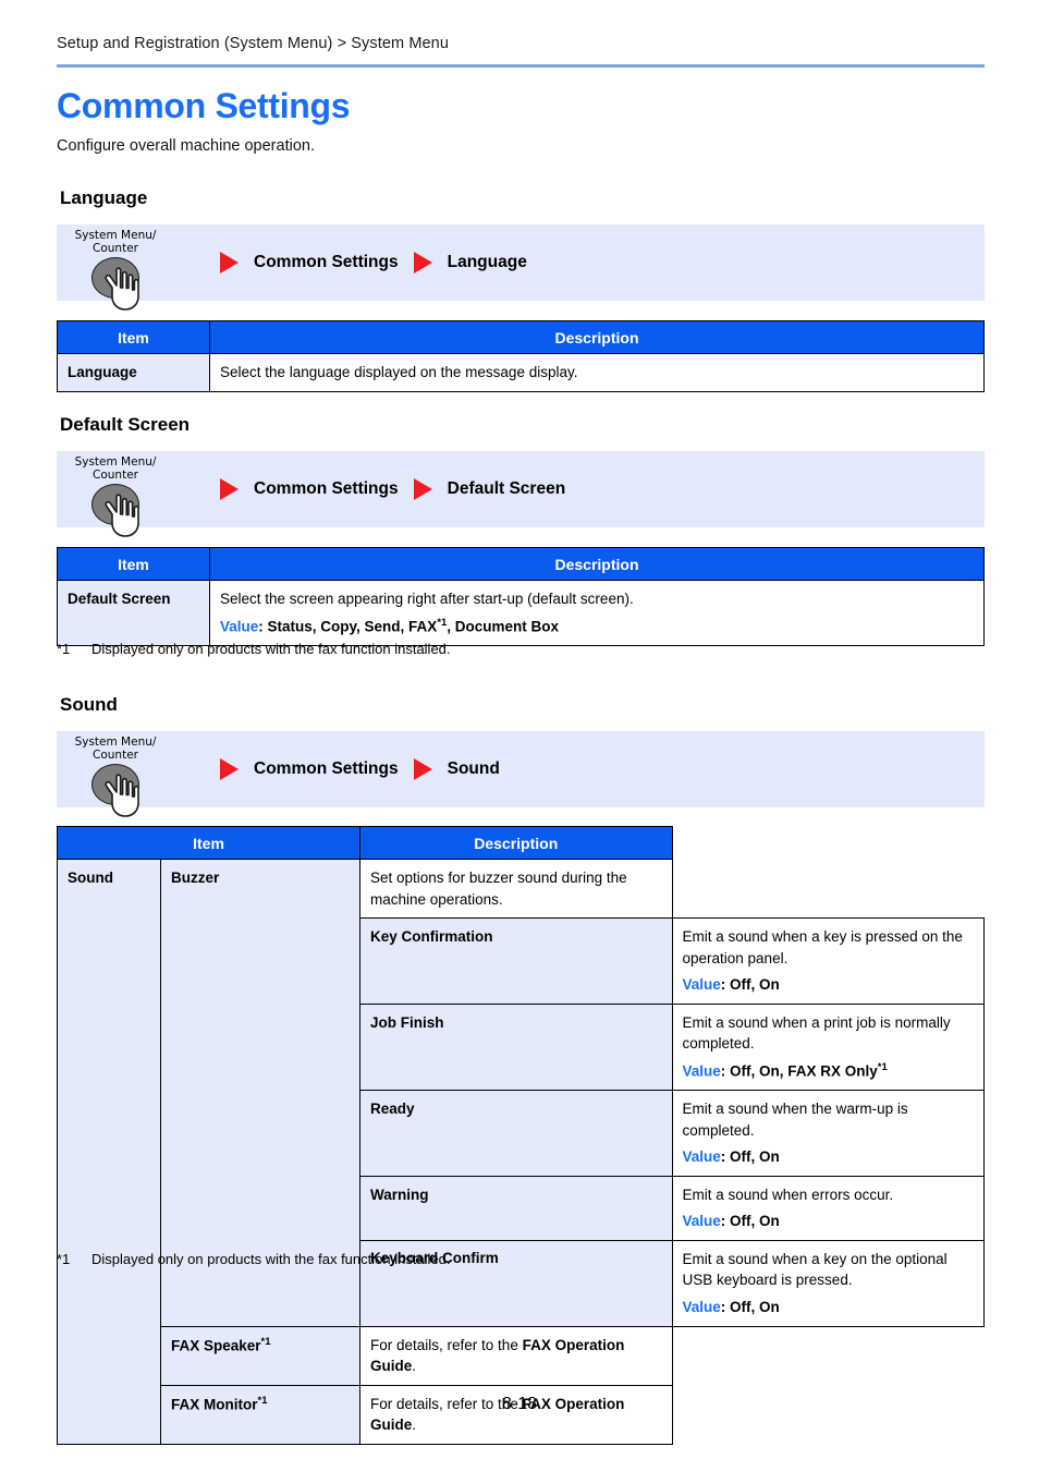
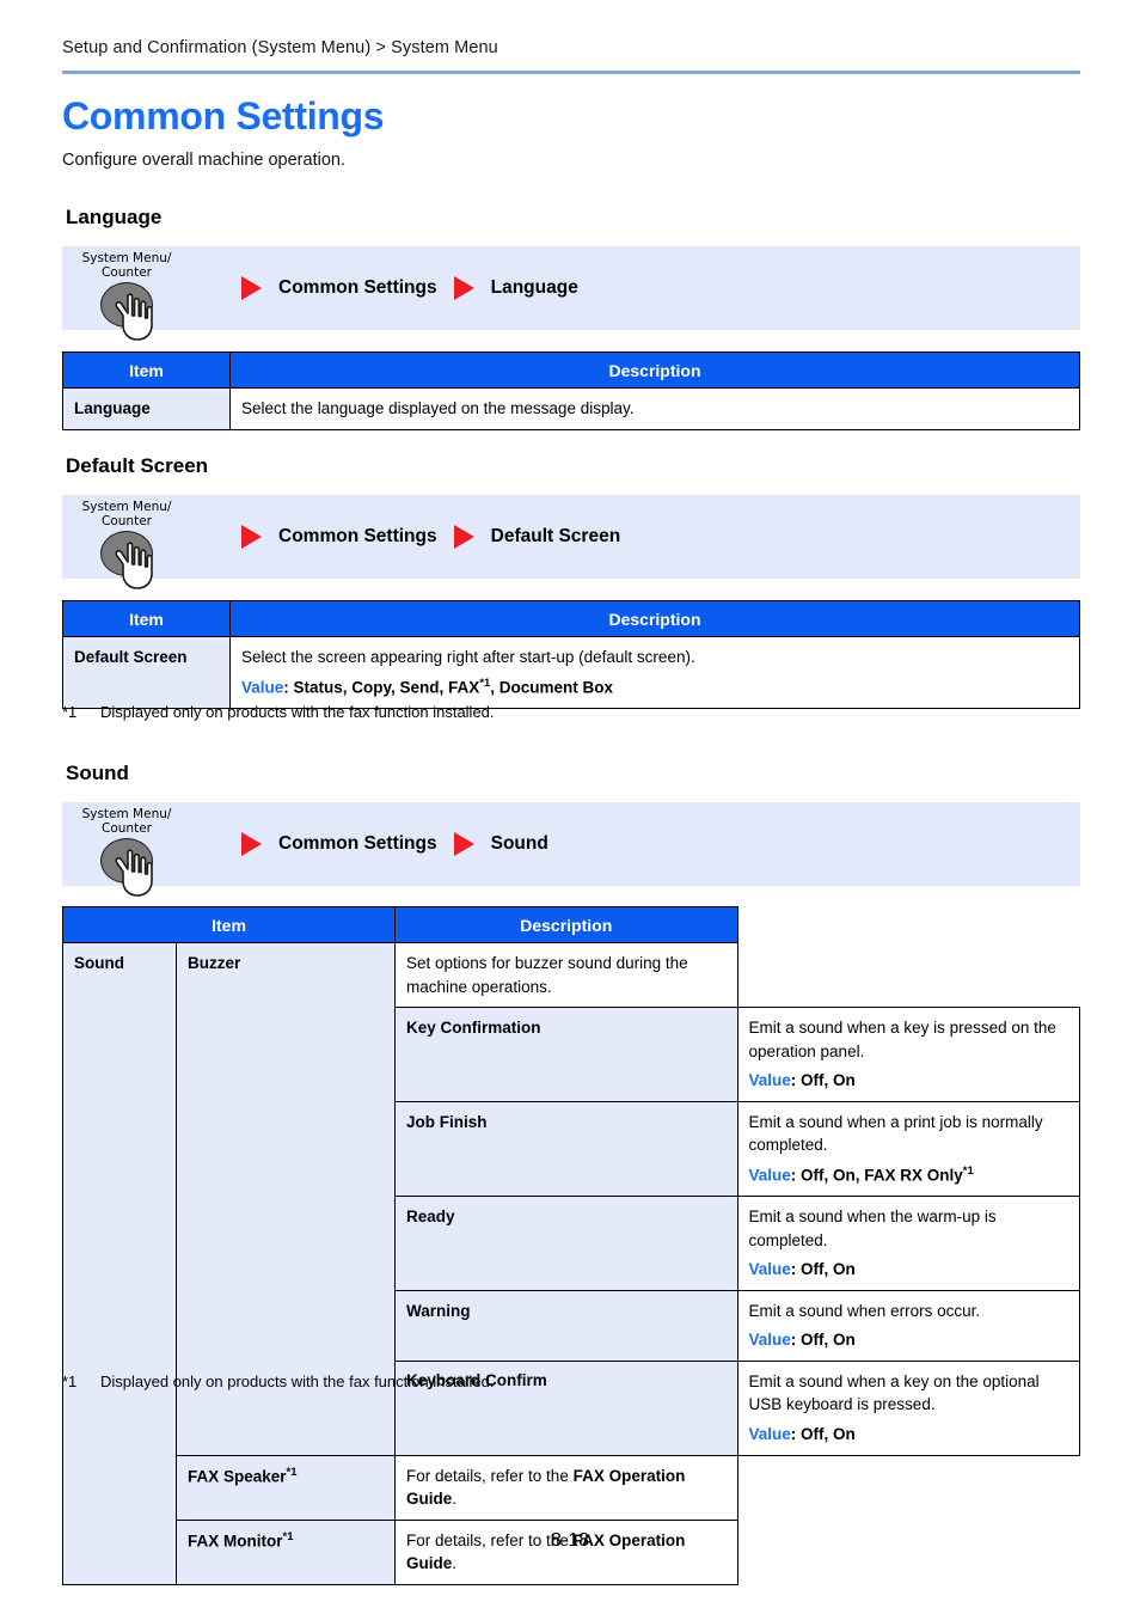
- Setup and Registration (System Menu) > System Menu
+ Setup and Confirmation (System Menu) > System Menu
  Common Settings
  Configure overall machine operation.
  Language
  System Menu/
  Counter
  Common Settings
  Language
  Item	Description
  Language	Select the language displayed on the message display.
  Default Screen
  System Menu/
  Counter
  Common Settings
  Default Screen
  Item	Description
  Default Screen	Select the screen appearing right after start-up (default screen). Value: Status, Copy, Send, FAX*1, Document Box
  *1 Displayed only on products with the fax function installed.
  Sound
  System Menu/
  Counter
  Common Settings
  Sound
  Item	Description
  Sound	Buzzer	Set options for buzzer sound during the machine operations.
  Key Confirmation	Emit a sound when a key is pressed on the operation panel. Value: Off, On
  Job Finish	Emit a sound when a print job is normally completed. Value: Off, On, FAX RX Only*1
  Ready	Emit a sound when the warm-up is completed. Value: Off, On
  Warning	Emit a sound when errors occur. Value: Off, On
  Keyboard Confirm	Emit a sound when a key on the optional USB keyboard is pressed. Value: Off, On
  FAX Speaker*1	For details, refer to the FAX Operation Guide.
  FAX Monitor*1	For details, refer to the FAX Operation Guide.
  *1 Displayed only on products with the fax function installed.
  8-18
